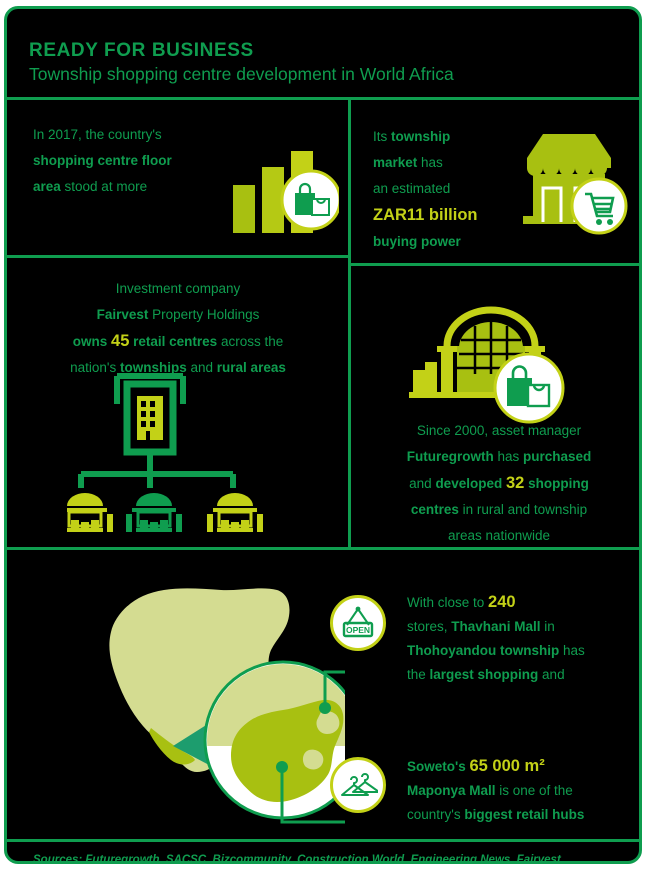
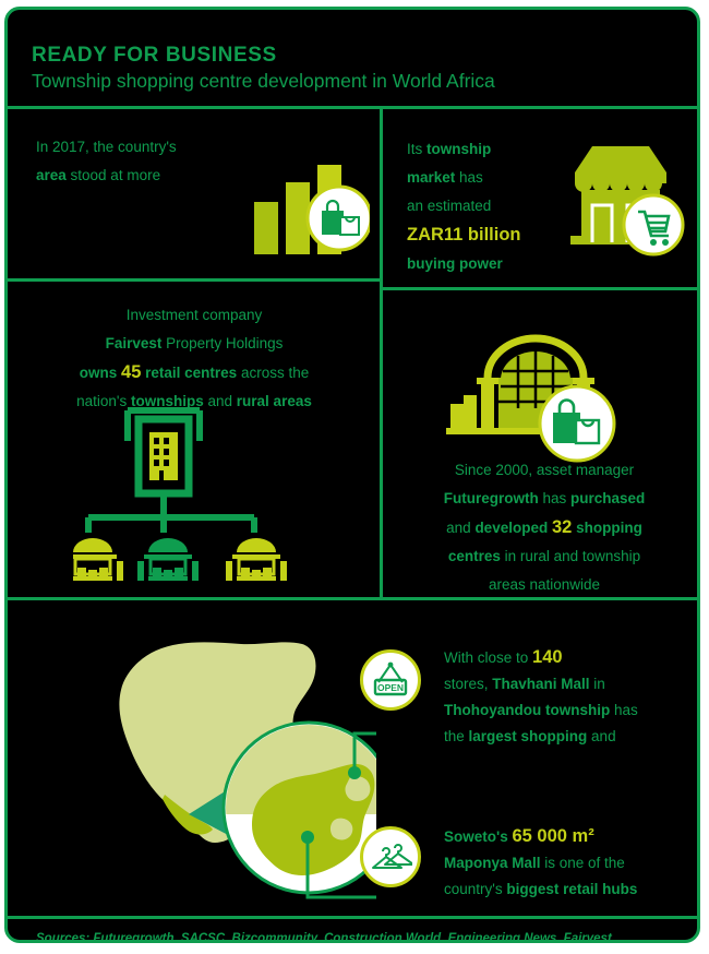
  READY FOR BUSINESS
  Township shopping centre development in World Africa
  In 2017, the country's
- shopping centre floor
  area stood at more
  Its township
  market has
  an estimated
  ZAR11 billion
  buying power
  Investment company
  Fairvest Property Holdings
  owns 45 retail centres across the
  nation's townships and rural areas
  Since 2000, asset manager
  Futuregrowth has purchased
  and developed 32 shopping
  centres in rural and township
  areas nationwide
  OPEN
- With close to 240
+ With close to 140
  stores, Thavhani Mall in
  Thohoyandou township has
  the largest shopping and
  Soweto's 65 000 m²
  Maponya Mall is one of the
  country's biggest retail hubs
  Sources: Futuregrowth, SACSC, Bizcommunity, Construction World, Engineering News, Fairvest
